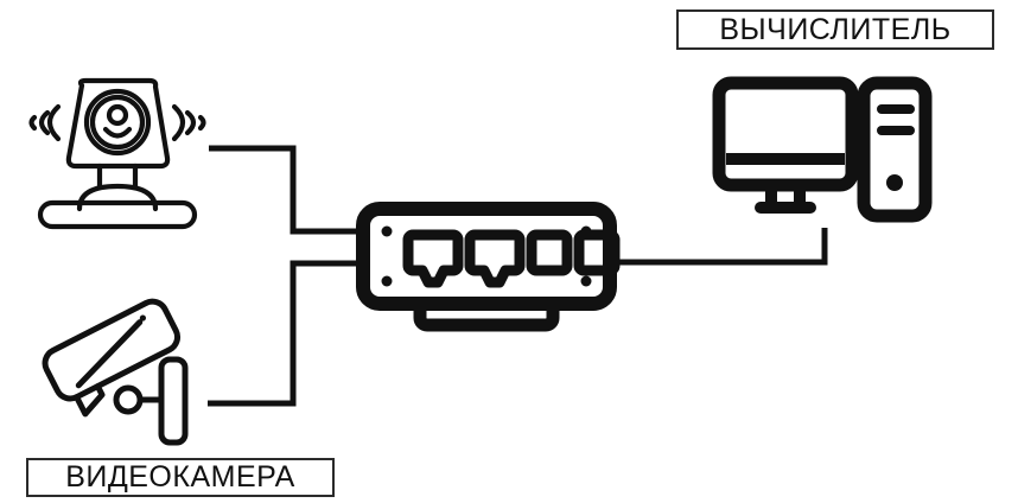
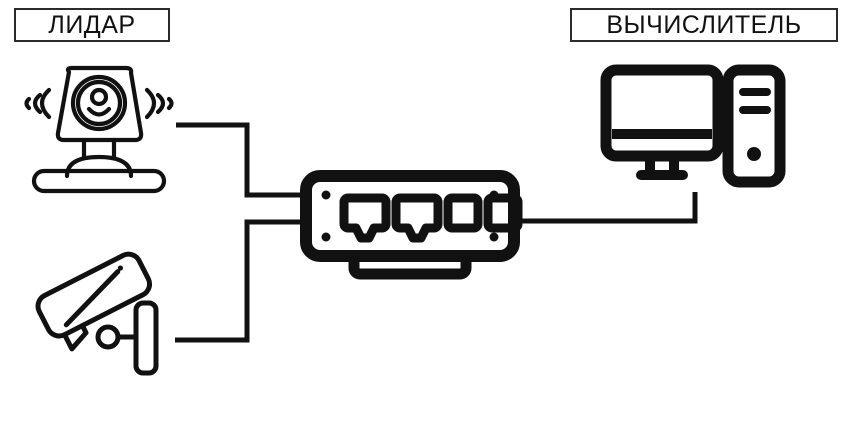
+ ЛИДАР
  ВЫЧИСЛИТЕЛЬ
- ВИДЕОКАМЕРА
